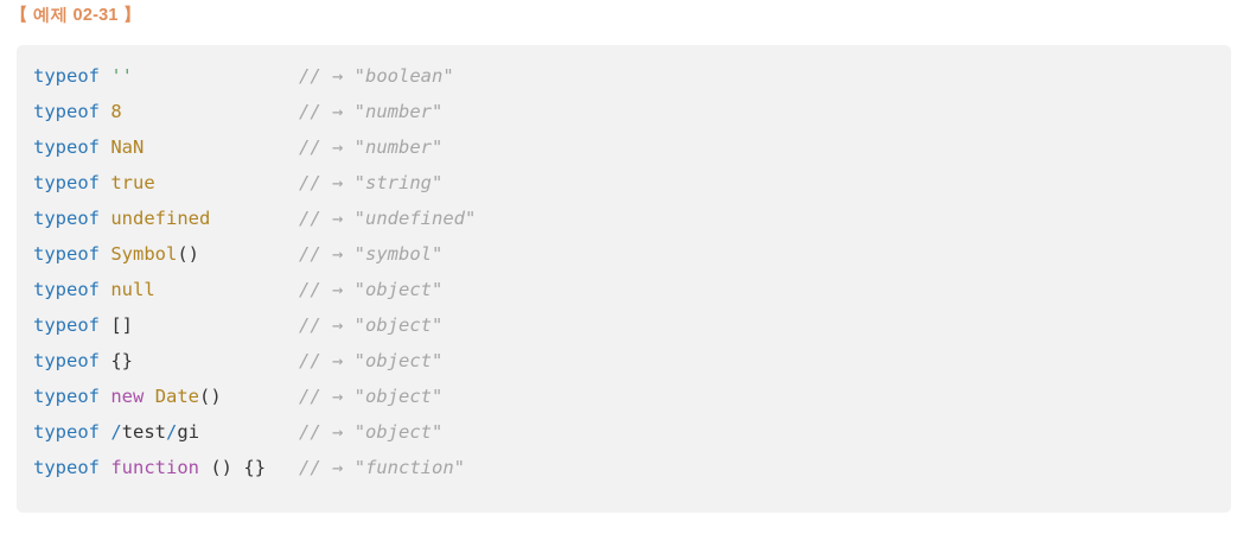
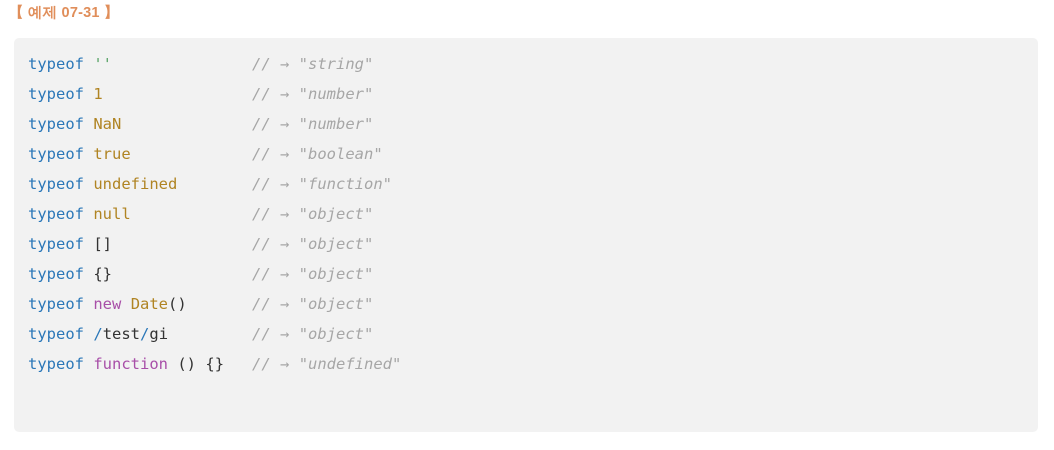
- 【 예제 02-31 】
+ 【 예제 07-31 】
- typeof '' // → "boolean"
+ typeof '' // → "string"
- typeof 8 // → "number"
+ typeof 1 // → "number"
  typeof NaN // → "number"
- typeof true // → "string"
+ typeof true // → "boolean"
- typeof undefined // → "undefined"
+ typeof undefined // → "function"
- typeof Symbol() // → "symbol"
  typeof null // → "object"
  typeof [] // → "object"
  typeof {} // → "object"
  typeof new Date() // → "object"
  typeof /test/gi // → "object"
- typeof function () {} // → "function"
+ typeof function () {} // → "undefined"
